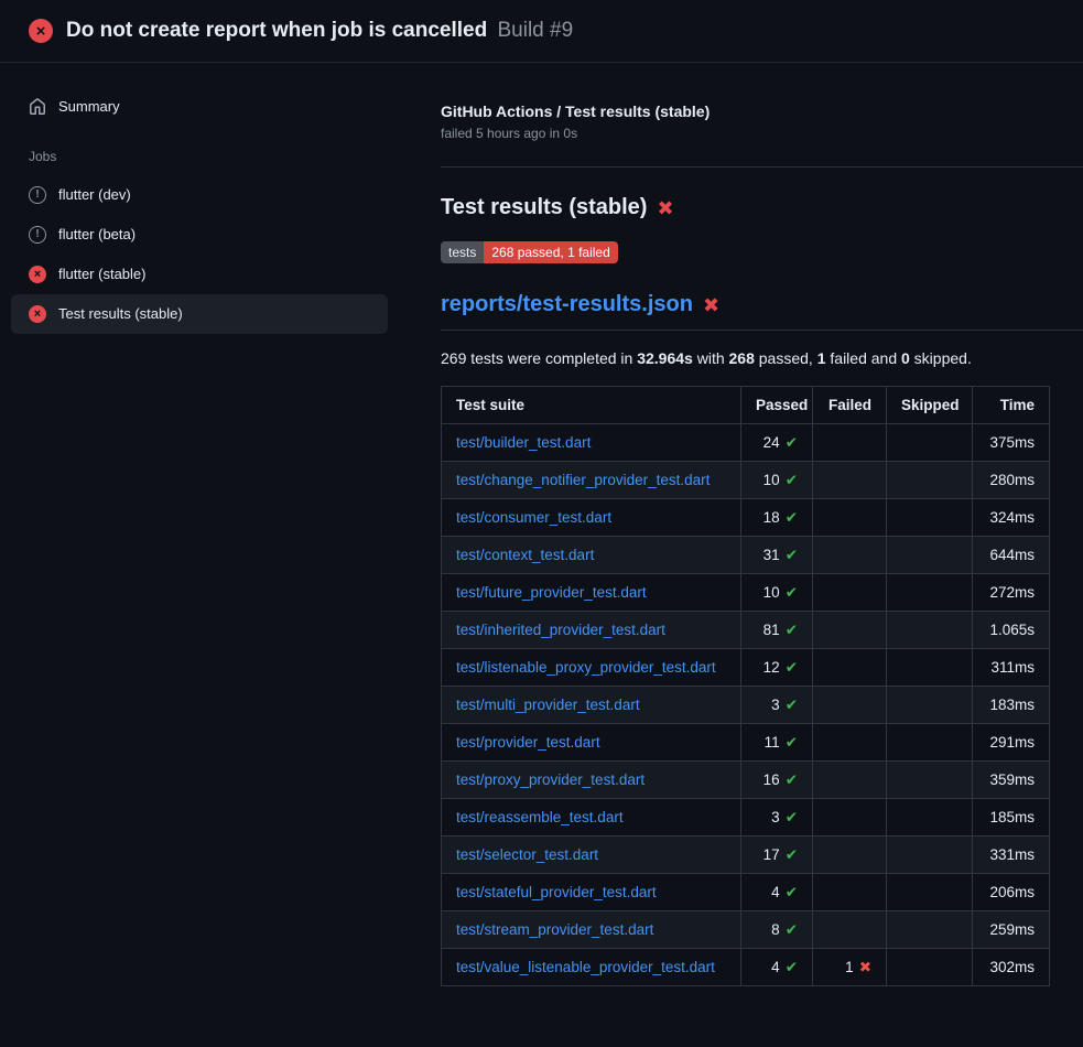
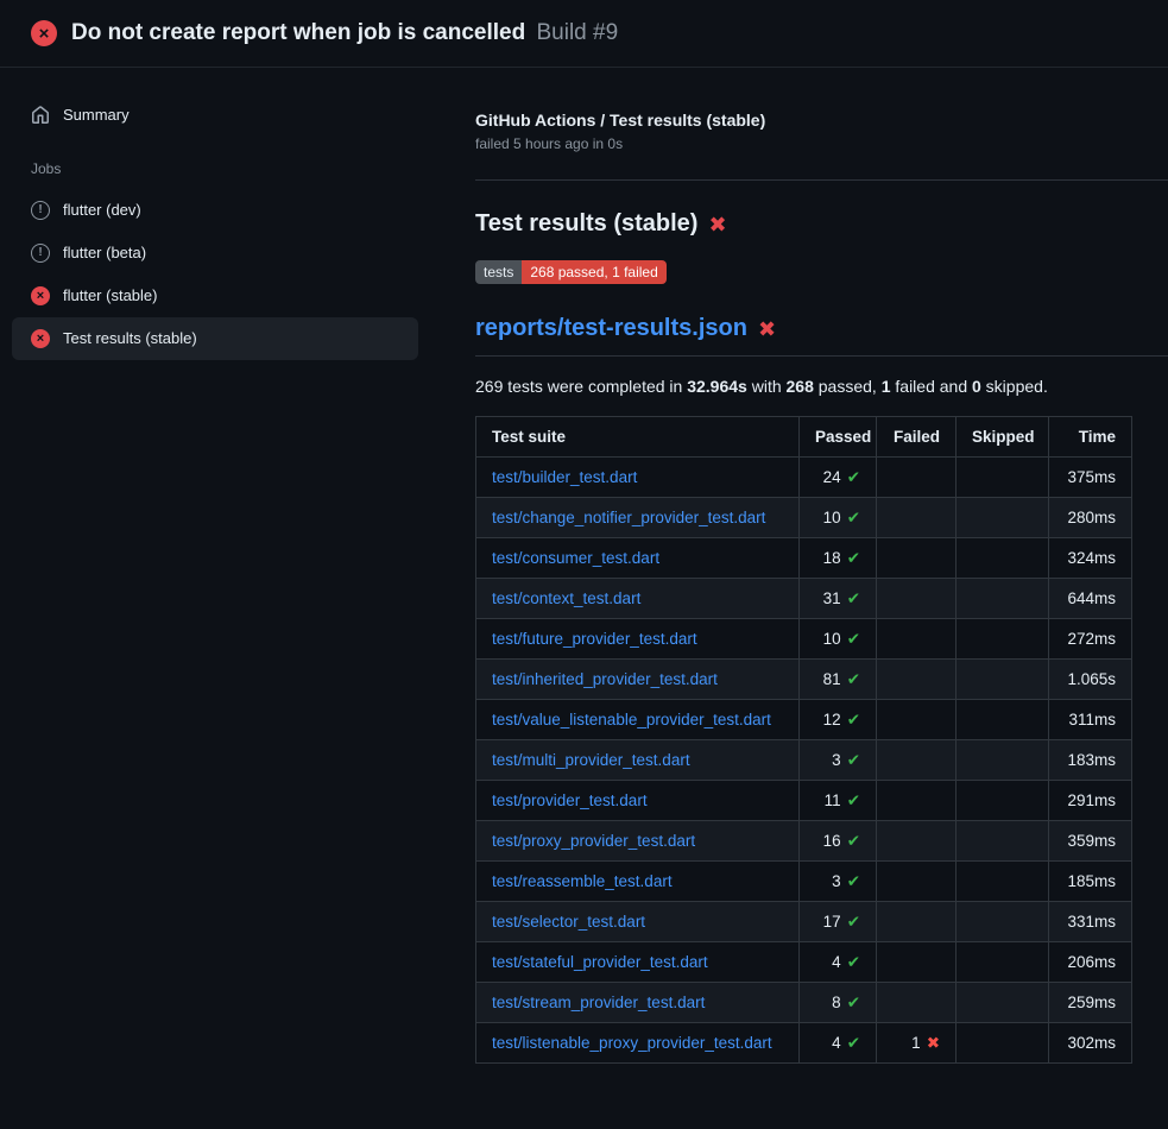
  ×
  Do not create report when job is cancelled Build #9
  Summary
  Jobs
  !
  flutter (dev)
  !
  flutter (beta)
  ×
  flutter (stable)
  ×
  Test results (stable)
  GitHub Actions / Test results (stable)
  failed 5 hours ago in 0s
  Test results (stable)
  ✖
  tests
  268 passed, 1 failed
  reports/test-results.json
  ✖
  269 tests were completed in 32.964s with 268 passed, 1 failed and 0 skipped.
  Test suite	Passed	Failed	Skipped	Time
  test/builder_test.dart	24 ✔			375ms
  test/change_notifier_provider_test.dart	10 ✔			280ms
  test/consumer_test.dart	18 ✔			324ms
  test/context_test.dart	31 ✔			644ms
  test/future_provider_test.dart	10 ✔			272ms
  test/inherited_provider_test.dart	81 ✔			1.065s
- test/listenable_proxy_provider_test.dart	12 ✔			311ms
+ test/value_listenable_provider_test.dart	12 ✔			311ms
  test/multi_provider_test.dart	3 ✔			183ms
  test/provider_test.dart	11 ✔			291ms
  test/proxy_provider_test.dart	16 ✔			359ms
  test/reassemble_test.dart	3 ✔			185ms
  test/selector_test.dart	17 ✔			331ms
  test/stateful_provider_test.dart	4 ✔			206ms
  test/stream_provider_test.dart	8 ✔			259ms
- test/value_listenable_provider_test.dart	4 ✔	1 ✖		302ms
+ test/listenable_proxy_provider_test.dart	4 ✔	1 ✖		302ms
